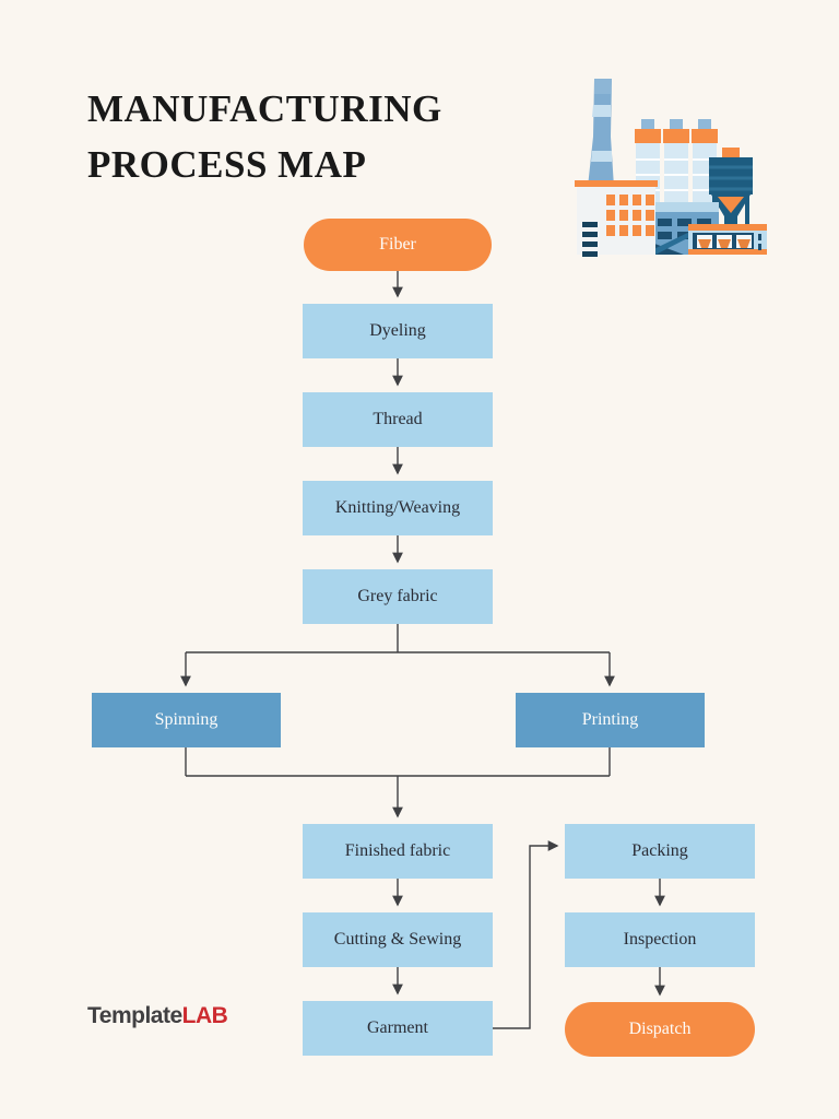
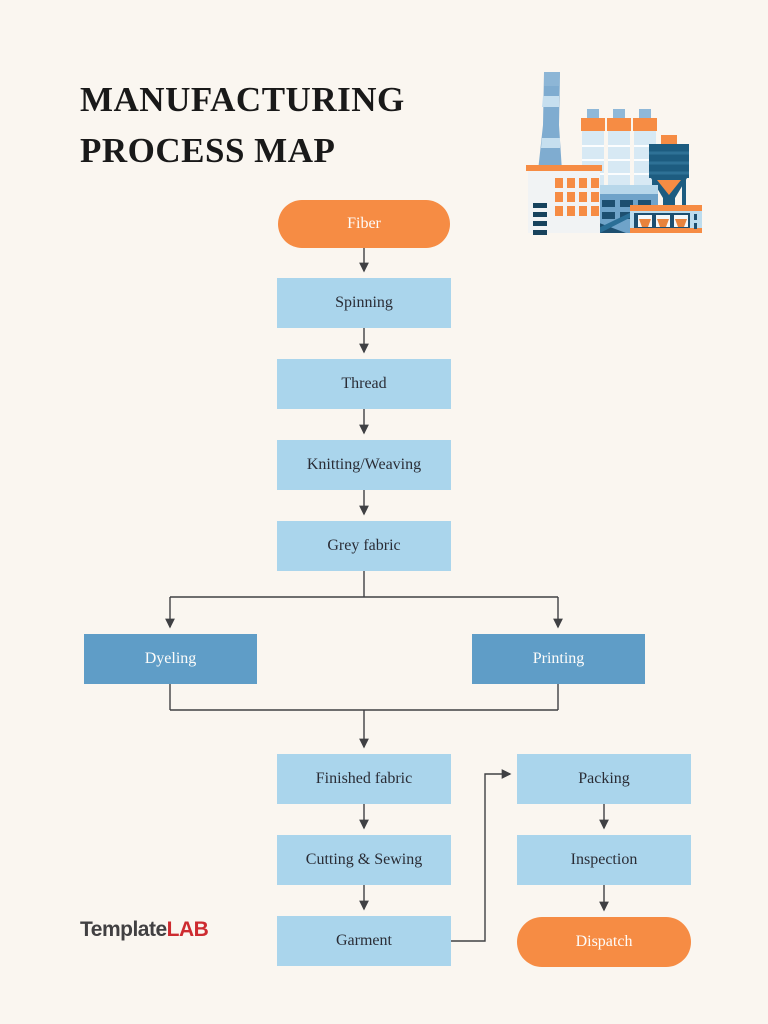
  MANUFACTURING
  PROCESS MAP
  Fiber
- Dyeling
+ Spinning
  Thread
  Knitting/Weaving
  Grey fabric
- Spinning
+ Dyeling
  Printing
  Finished fabric
  Packing
  Cutting & Sewing
  Inspection
  Garment
  Dispatch
  TemplateLAB
